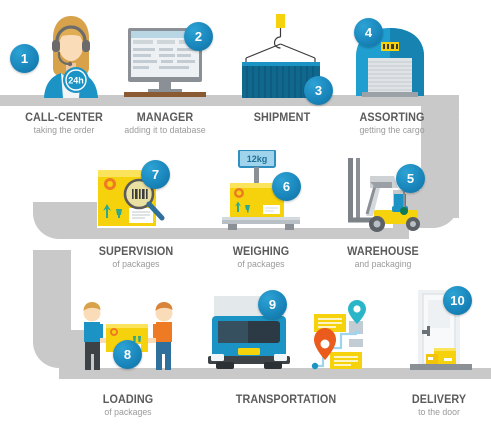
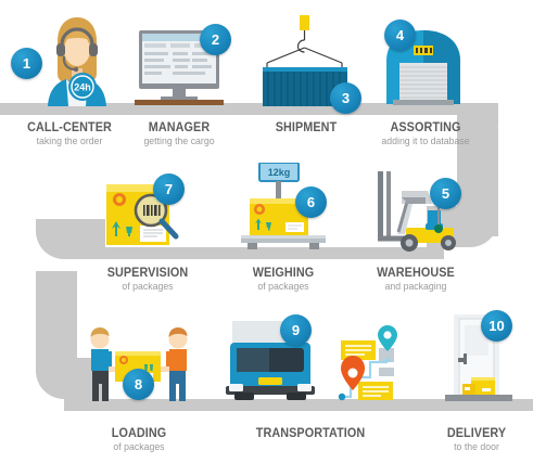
  24h
  12kg
  1
  2
  3
  4
  7
  6
  5
  8
  9
  10
  CALL-CENTER
  taking the order
  MANAGER
- adding it to database
+ getting the cargo
  SHIPMENT
  ASSORTING
- getting the cargo
+ adding it to database
  SUPERVISION
  of packages
  WEIGHING
  of packages
  WAREHOUSE
  and packaging
  LOADING
  of packages
  TRANSPORTATION
  DELIVERY
  to the door
